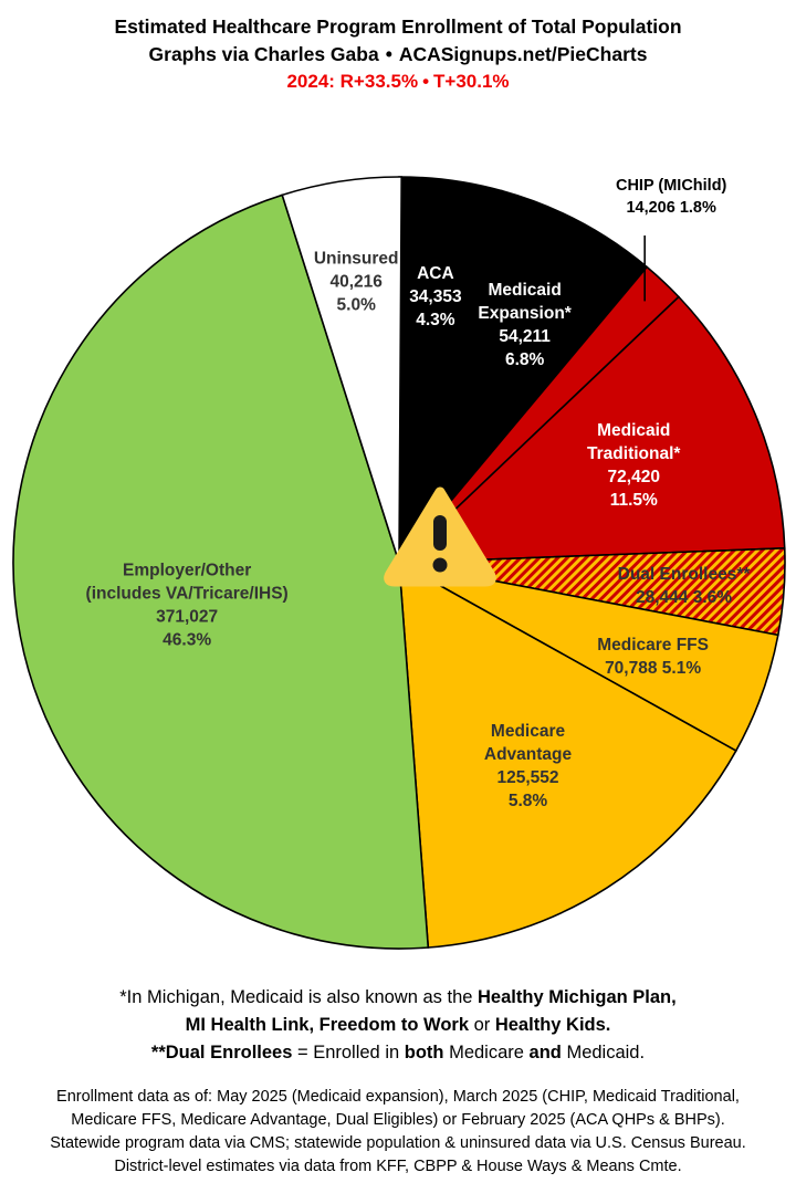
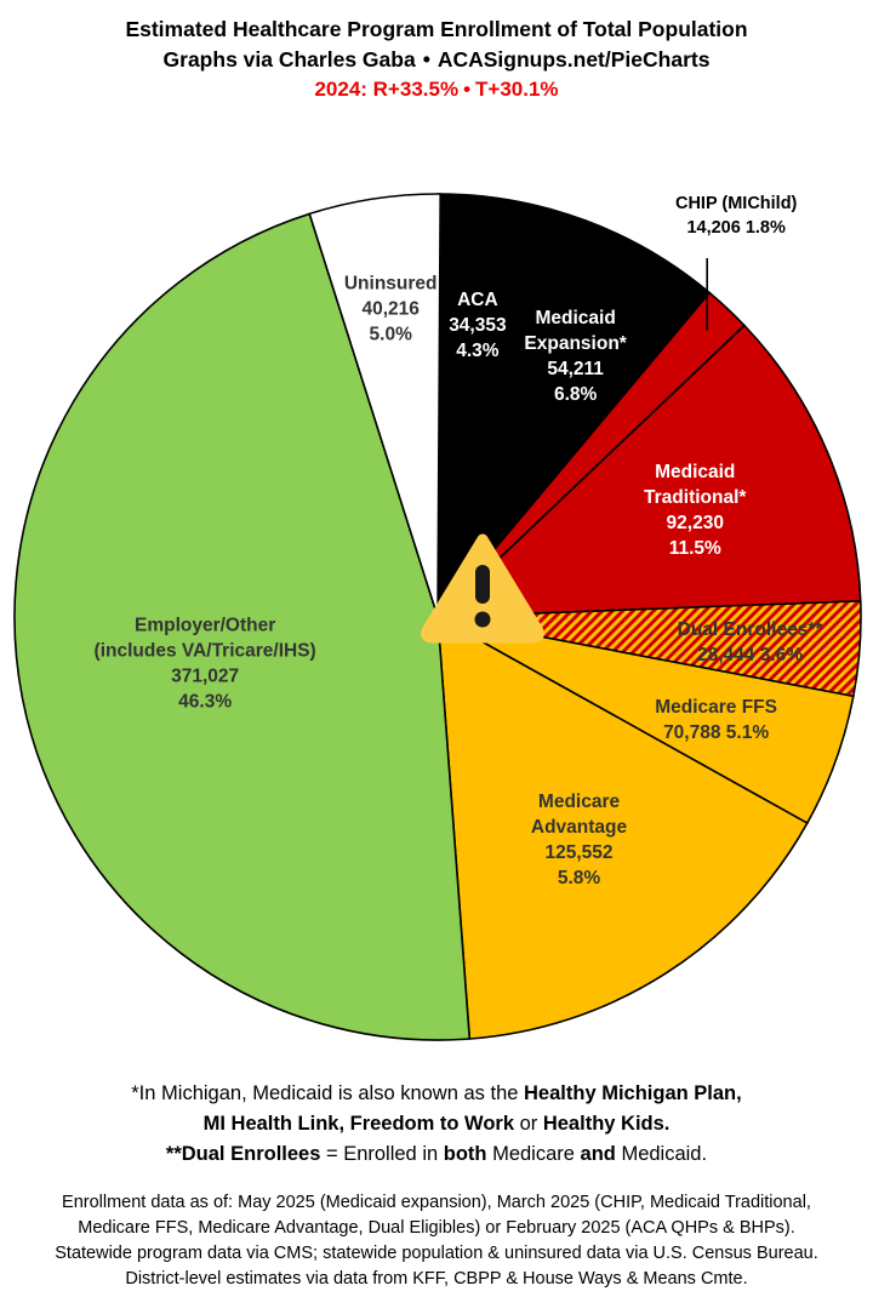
  Estimated Healthcare Program Enrollment of Total Population
  Graphs via Charles Gaba • ACASignups.net/PieCharts
  2024: R+33.5% • T+30.1%
  CHIP (MIChild) 14,206 1.8%
  ACA 34,353 4.3%
  Medicaid Expansion* 54,211 6.8%
- Medicaid Traditional* 72,420 11.5%
+ Medicaid Traditional* 92,230 11.5%
  Dual Enrollees** 28,444 3.6%
  Medicare FFS 70,788 5.1%
  Medicare Advantage 125,552 5.8%
  Employer/Other (includes VA/Tricare/IHS) 371,027 46.3%
  Uninsured 40,216 5.0%
  *In Michigan, Medicaid is also known as the Healthy Michigan Plan,
  MI Health Link, Freedom to Work or Healthy Kids.
  **Dual Enrollees = Enrolled in both Medicare and Medicaid.
  Enrollment data as of: May 2025 (Medicaid expansion), March 2025 (CHIP, Medicaid Traditional,
  Medicare FFS, Medicare Advantage, Dual Eligibles) or February 2025 (ACA QHPs & BHPs).
  Statewide program data via CMS; statewide population & uninsured data via U.S. Census Bureau.
  District-level estimates via data from KFF, CBPP & House Ways & Means Cmte.
